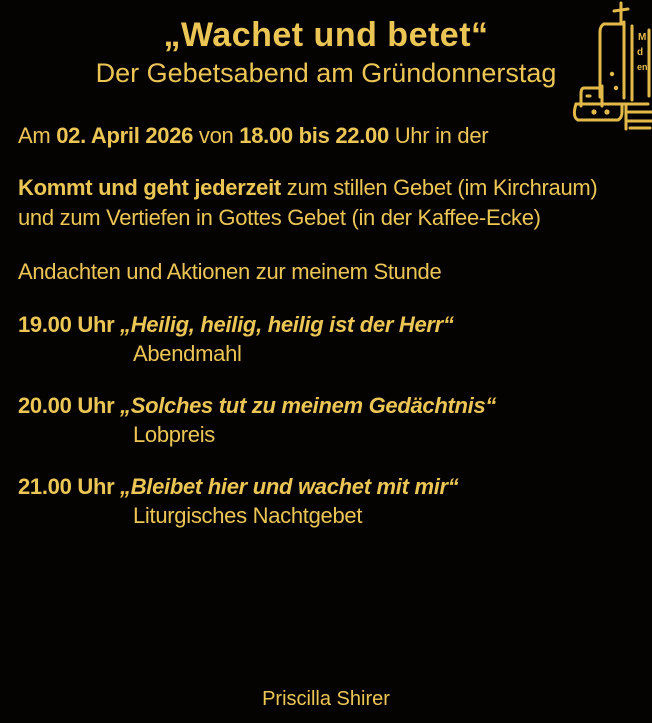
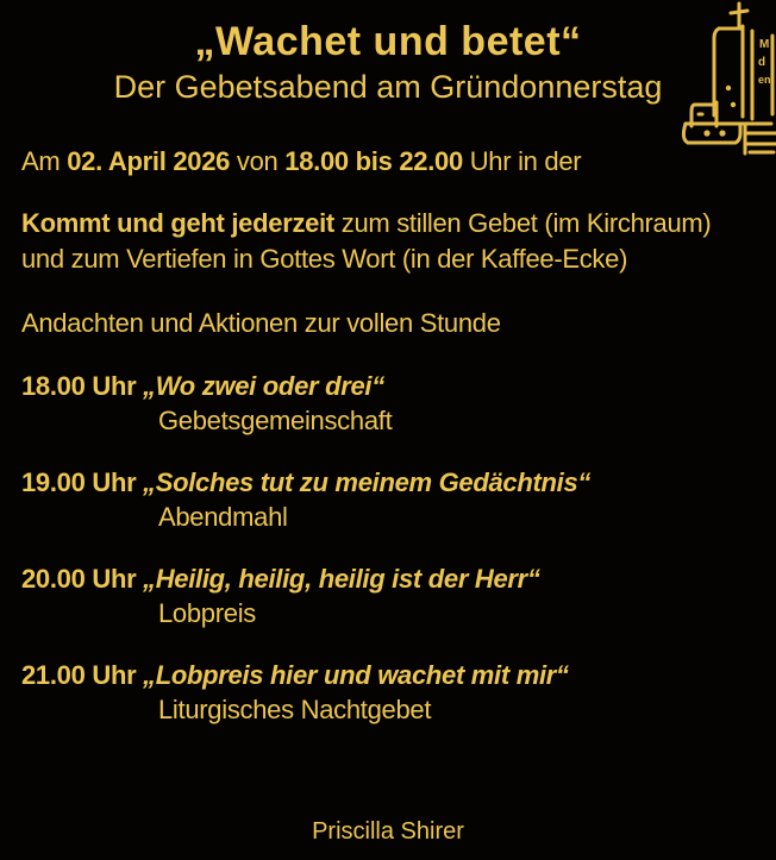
  M
  d
  en
  „Wachet und betet“
  Der Gebetsabend am Gründonnerstag
  Am 02. April 2026 von 18.00 bis 22.00 Uhr in der
  Kommt und geht jederzeit zum stillen Gebet (im Kirchraum)
- und zum Vertiefen in Gottes Gebet (in der Kaffee-Ecke)
+ und zum Vertiefen in Gottes Wort (in der Kaffee-Ecke)
- Andachten und Aktionen zur meinem Stunde
+ Andachten und Aktionen zur vollen Stunde
+ 18.00 Uhr
+ „Wo zwei oder drei“
+ Gebetsgemeinschaft
  19.00 Uhr
- „Heilig, heilig, heilig ist der Herr“
+ „Solches tut zu meinem Gedächtnis“
  Abendmahl
  20.00 Uhr
- „Solches tut zu meinem Gedächtnis“
+ „Heilig, heilig, heilig ist der Herr“
  Lobpreis
  21.00 Uhr
- „Bleibet hier und wachet mit mir“
+ „Lobpreis hier und wachet mit mir“
  Liturgisches Nachtgebet
  Priscilla Shirer
